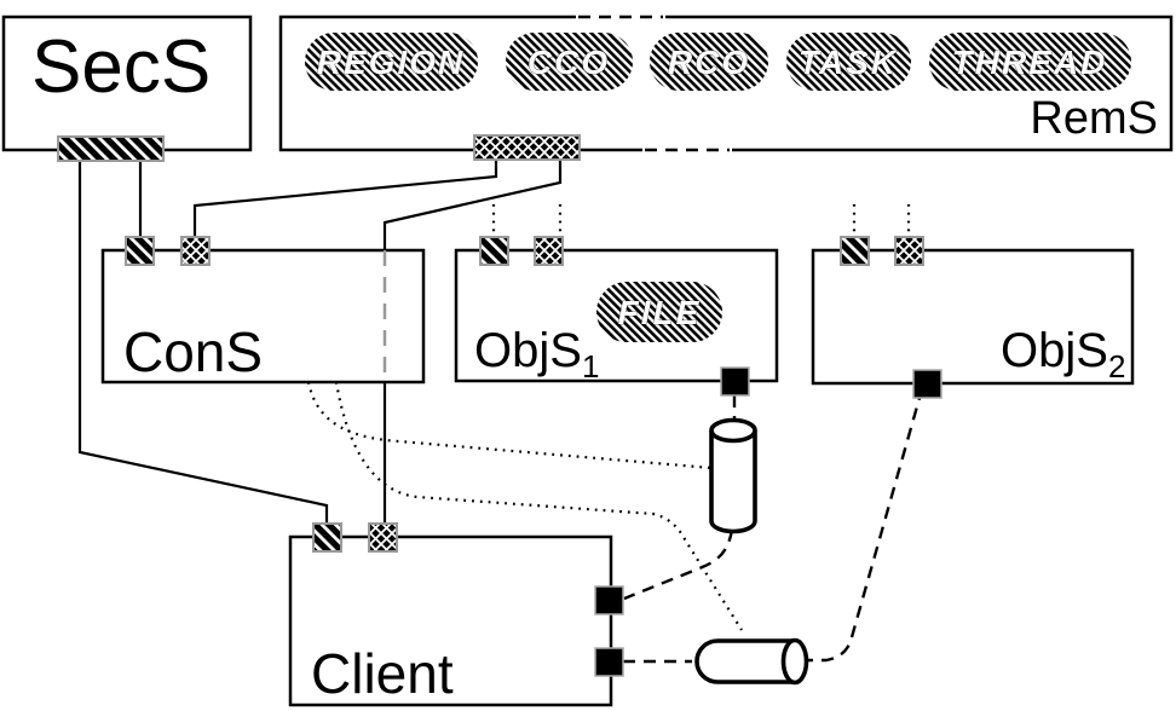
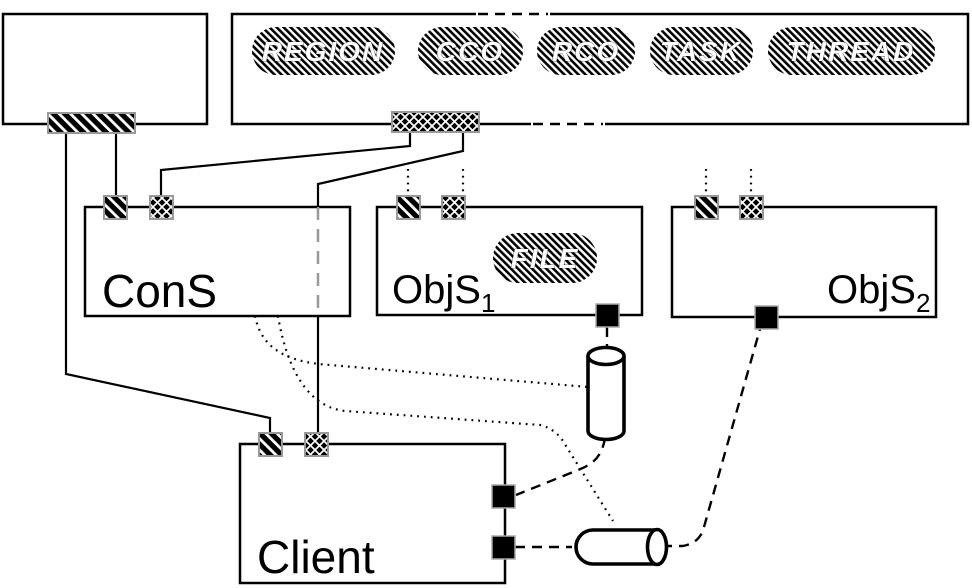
  REGION
  CCO
  RCO
  TASK
  THREAD
  FILE
- SecS
- RemS
  ConS
  ObjS1
  ObjS2
  Client
